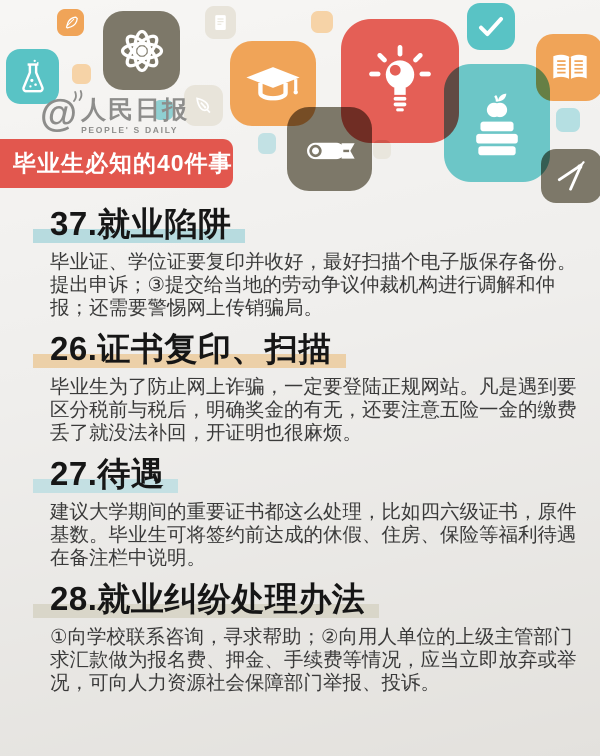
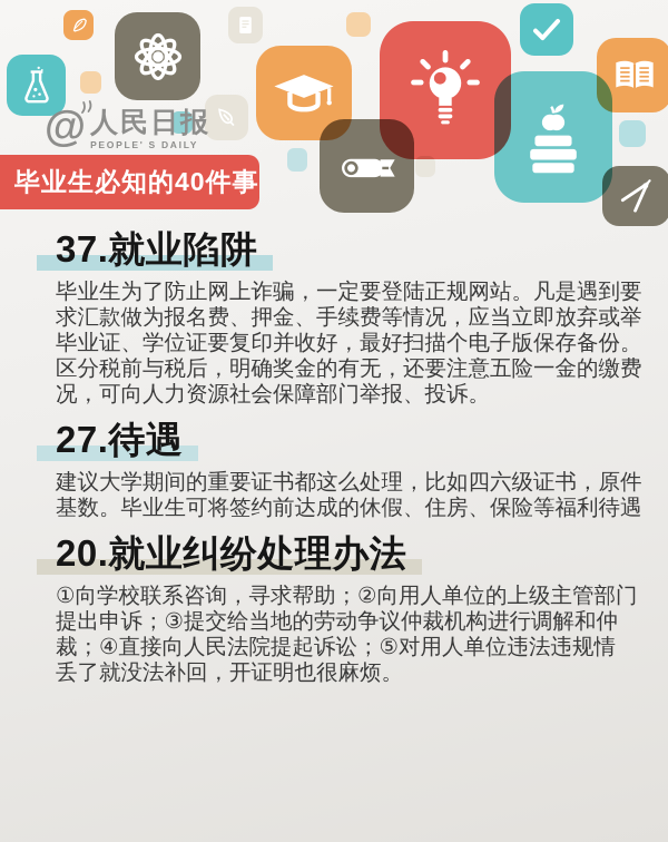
  @
  人民日报
  PEOPLE' S DAILY
  毕业生必知的40件事
  37.就业陷阱
- 毕业证、学位证要复印并收好，最好扫描个电子版保存备份。
+ 毕业生为了防止网上诈骗，一定要登陆正规网站。凡是遇到要
- 提出申诉；③提交给当地的劳动争议仲裁机构进行调解和仲
+ 求汇款做为报名费、押金、手续费等情况，应当立即放弃或举
- 报；还需要警惕网上传销骗局。
- 26.证书复印、扫描
- 毕业生为了防止网上诈骗，一定要登陆正规网站。凡是遇到要
+ 毕业证、学位证要复印并收好，最好扫描个电子版保存备份。
  区分税前与税后，明确奖金的有无，还要注意五险一金的缴费
- 丢了就没法补回，开证明也很麻烦。
+ 况，可向人力资源社会保障部门举报、投诉。
  27.待遇
  建议大学期间的重要证书都这么处理，比如四六级证书，原件
  基数。毕业生可将签约前达成的休假、住房、保险等福利待遇
- 在备注栏中说明。
- 28.就业纠纷处理办法
+ 20.就业纠纷处理办法
  ①向学校联系咨询，寻求帮助；②向用人单位的上级主管部门
- 求汇款做为报名费、押金、手续费等情况，应当立即放弃或举
+ 提出申诉；③提交给当地的劳动争议仲裁机构进行调解和仲
+ 裁；④直接向人民法院提起诉讼；⑤对用人单位违法违规情
- 况，可向人力资源社会保障部门举报、投诉。
+ 丢了就没法补回，开证明也很麻烦。
